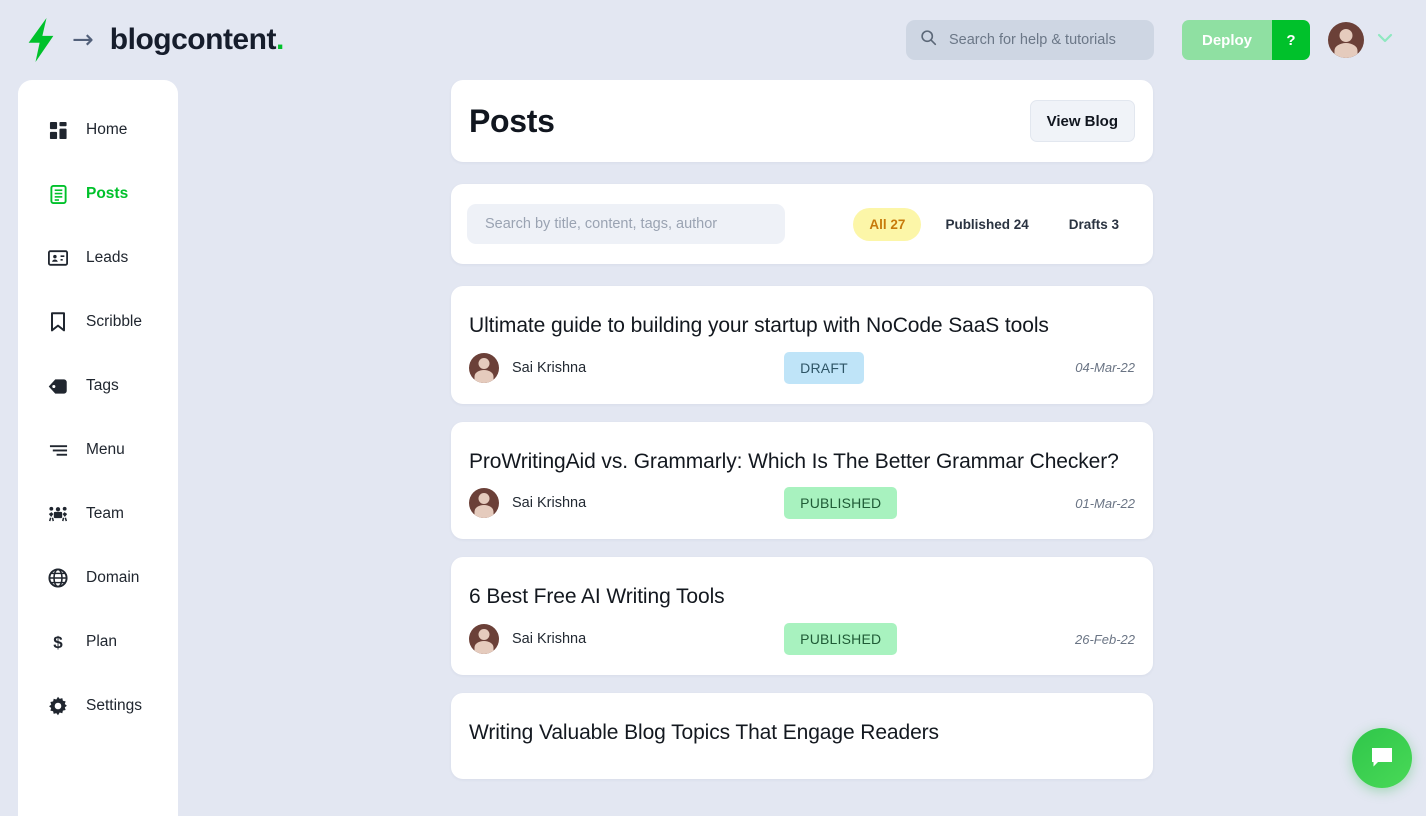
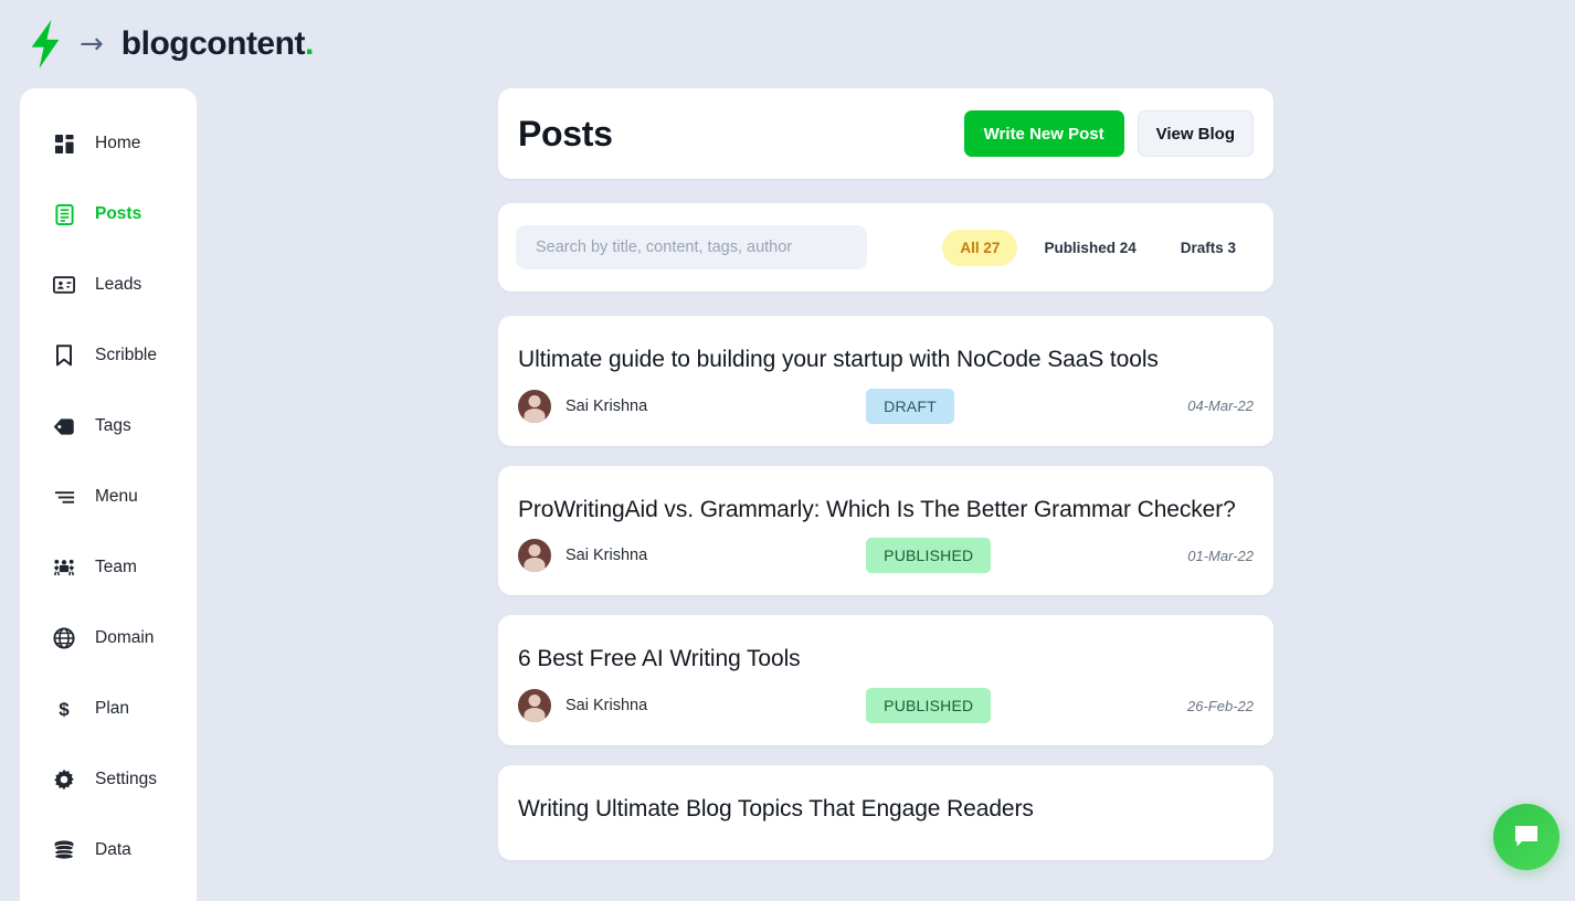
  →
  blogcontent.
- Search for help & tutorials
- Deploy
- ?
  Home
  Posts
  Leads
  Scribble
  Tags
  Menu
  Team
  Domain
  $
  Plan
  Settings
+ Data
  Posts
+ Write New Post
  View Blog
  Search by title, content, tags, author
  All 27
  Published 24
  Drafts 3
  Ultimate guide to building your startup with NoCode SaaS tools
  Sai Krishna
  DRAFT
  04-Mar-22
  ProWritingAid vs. Grammarly: Which Is The Better Grammar Checker?
  Sai Krishna
  PUBLISHED
  01-Mar-22
  6 Best Free AI Writing Tools
  Sai Krishna
  PUBLISHED
  26-Feb-22
- Writing Valuable Blog Topics That Engage Readers
+ Writing Ultimate Blog Topics That Engage Readers
